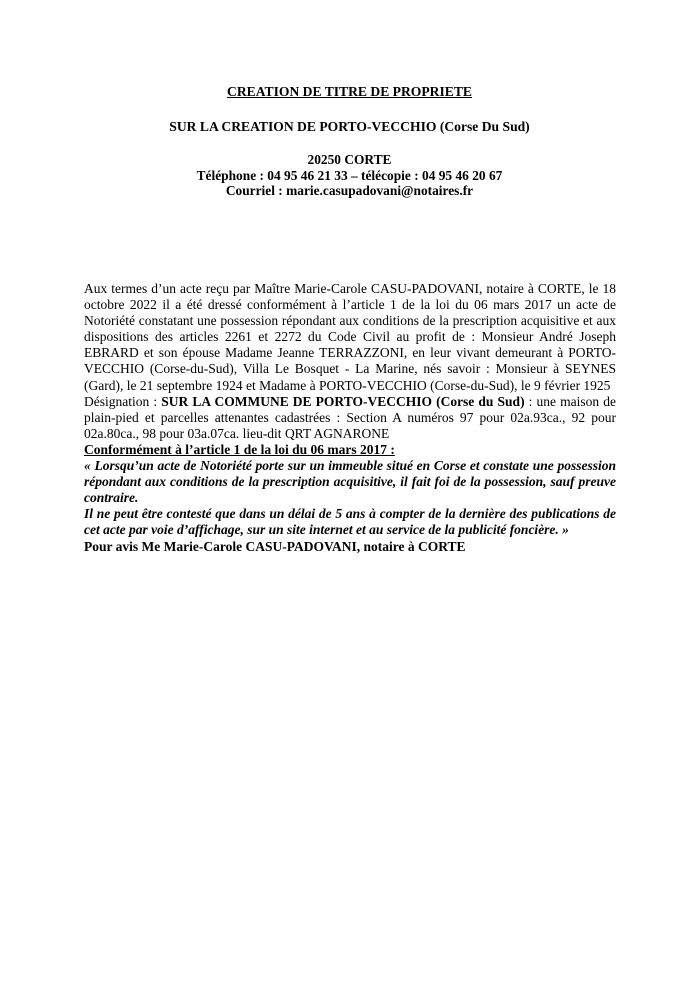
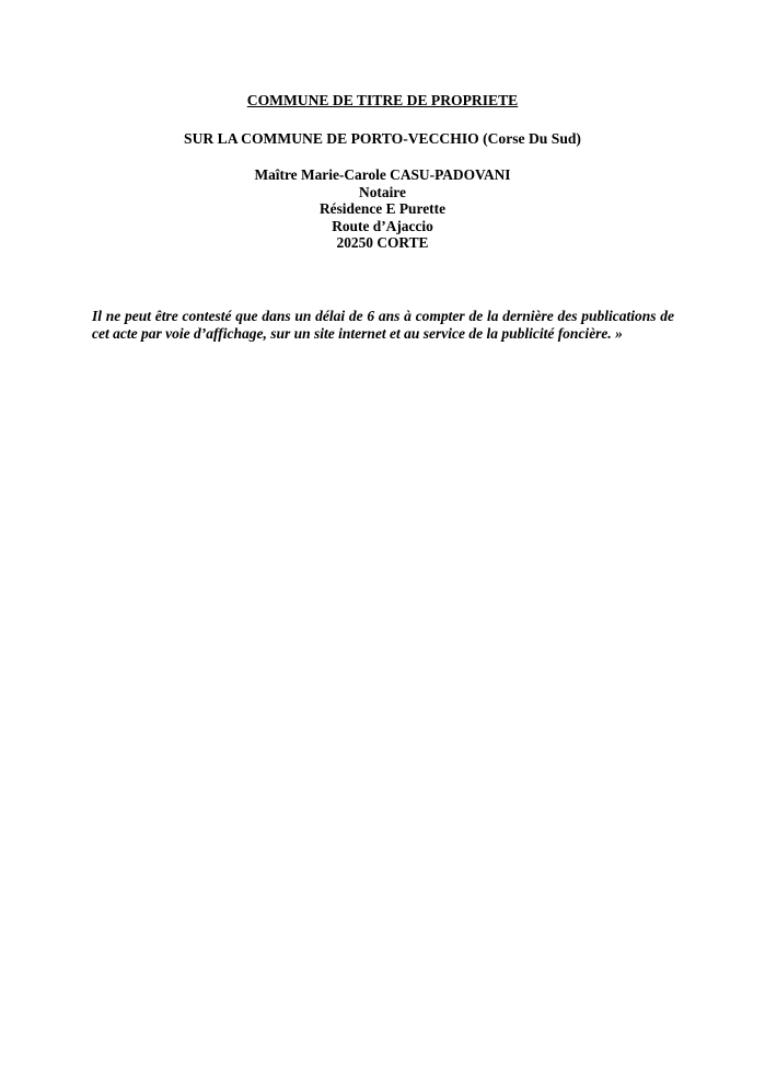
- CREATION DE TITRE DE PROPRIETE
+ COMMUNE DE TITRE DE PROPRIETE
- SUR LA CREATION DE PORTO-VECCHIO (Corse Du Sud)
+ SUR LA COMMUNE DE PORTO-VECCHIO (Corse Du Sud)
+ Maître Marie-Carole CASU-PADOVANI
+ Notaire
+ Résidence E Purette
+ Route d’Ajaccio
  20250 CORTE
- Téléphone : 04 95 46 21 33 – télécopie : 04 95 46 20 67
- Courriel : marie.casupadovani@notaires.fr
- Aux termes d’un acte reçu par Maître Marie-Carole CASU-PADOVANI, notaire à CORTE, le 18 octobre 2022 il a été dressé conformément à l’article 1 de la loi du 06 mars 2017 un acte de Notoriété constatant une possession répondant aux conditions de la prescription acquisitive et aux dispositions des articles 2261 et 2272 du Code Civil au profit de : Monsieur André Joseph EBRARD et son épouse Madame Jeanne TERRAZZONI, en leur vivant demeurant à PORTO-VECCHIO (Corse-du-Sud), Villa Le Bosquet - La Marine, nés savoir : Monsieur à SEYNES (Gard), le 21 septembre 1924 et Madame à PORTO-VECCHIO (Corse-du-Sud), le 9 février 1925
- Désignation : SUR LA COMMUNE DE PORTO-VECCHIO (Corse du Sud) : une maison de plain-pied et parcelles attenantes cadastrées : Section A numéros 97 pour 02a.93ca., 92 pour 02a.80ca., 98 pour 03a.07ca. lieu-dit QRT AGNARONE
- Conformément à l’article 1 de la loi du 06 mars 2017 :
- « Lorsqu’un acte de Notoriété porte sur un immeuble situé en Corse et constate une possession répondant aux conditions de la prescription acquisitive, il fait foi de la possession, sauf preuve contraire.
- Il ne peut être contesté que dans un délai de 5 ans à compter de la dernière des publications de cet acte par voie d’affichage, sur un site internet et au service de la publicité foncière. »
+ Il ne peut être contesté que dans un délai de 6 ans à compter de la dernière des publications de cet acte par voie d’affichage, sur un site internet et au service de la publicité foncière. »
- Pour avis Me Marie-Carole CASU-PADOVANI, notaire à CORTE
